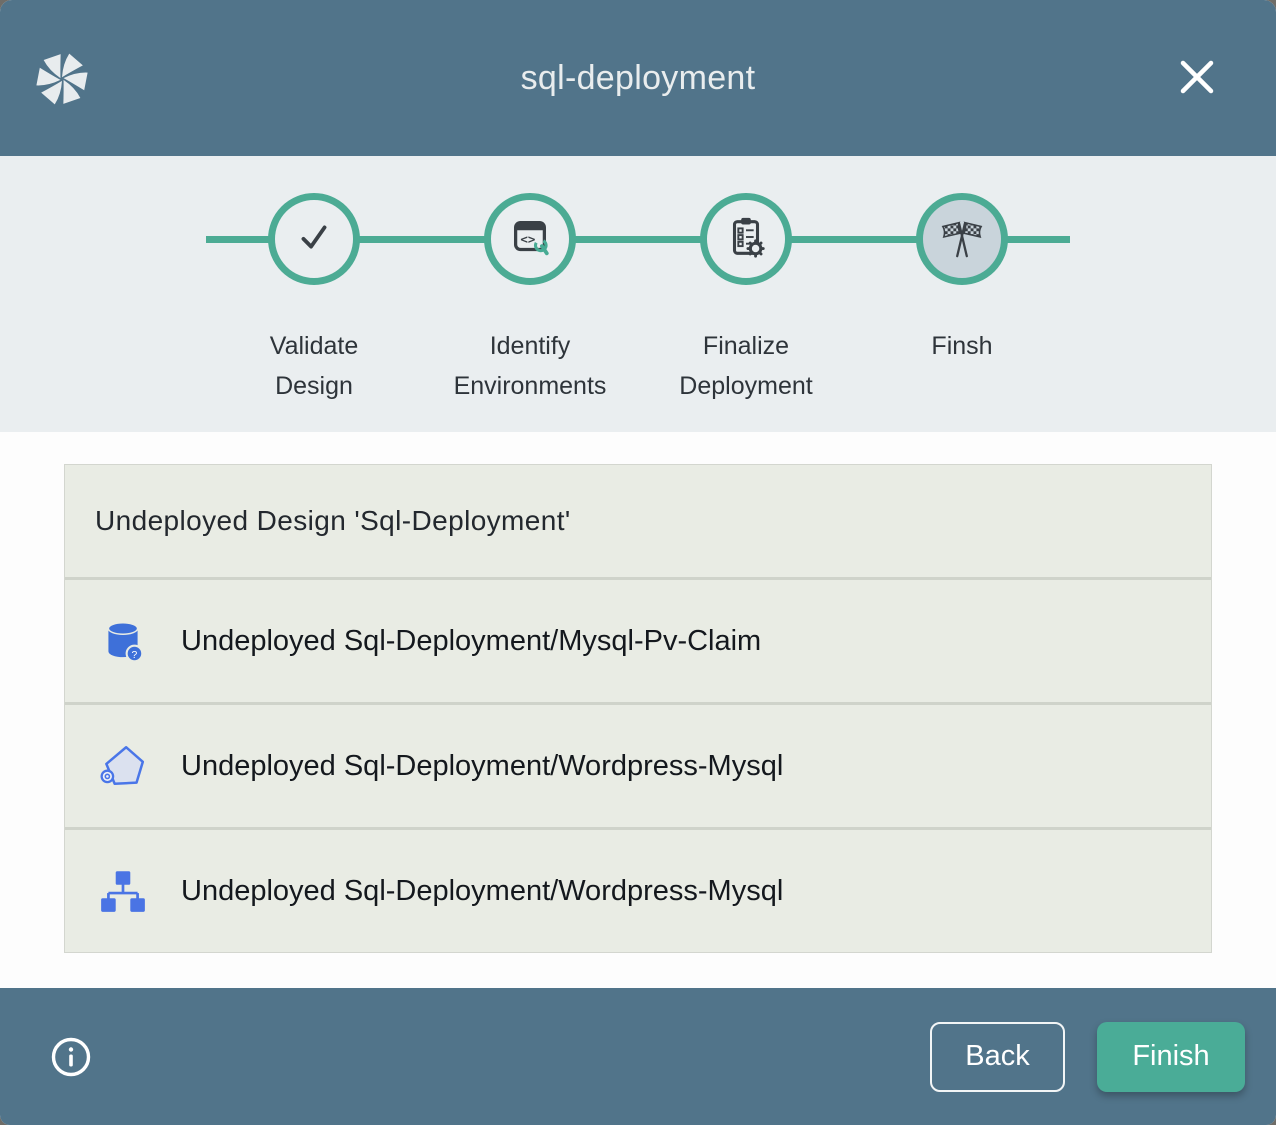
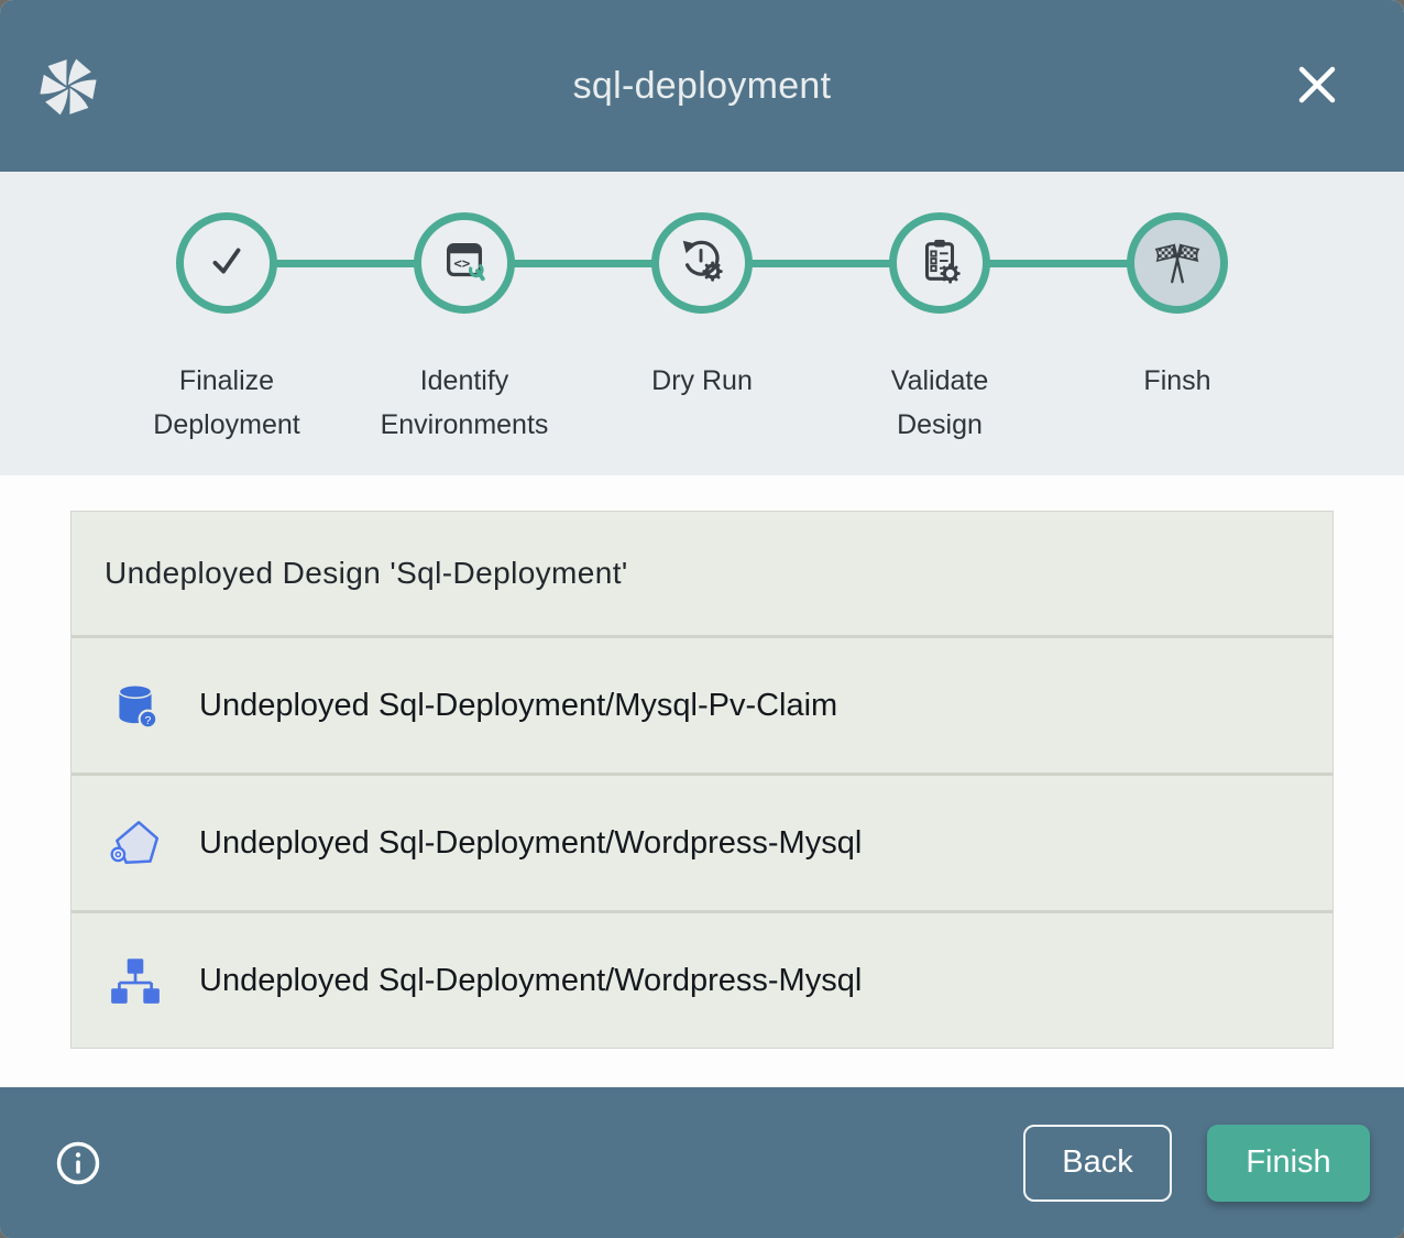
  sql-deployment
- Validate Design
+ Finalize Deployment
  <>
  Identify Environments
+ Dry Run
- Finalize Deployment
+ Validate Design
  Finsh
  Undeployed Design 'Sql-Deployment'
  ?
  Undeployed Sql-Deployment/Mysql-Pv-Claim
  Undeployed Sql-Deployment/Wordpress-Mysql
  Undeployed Sql-Deployment/Wordpress-Mysql
  Back
  Finish
